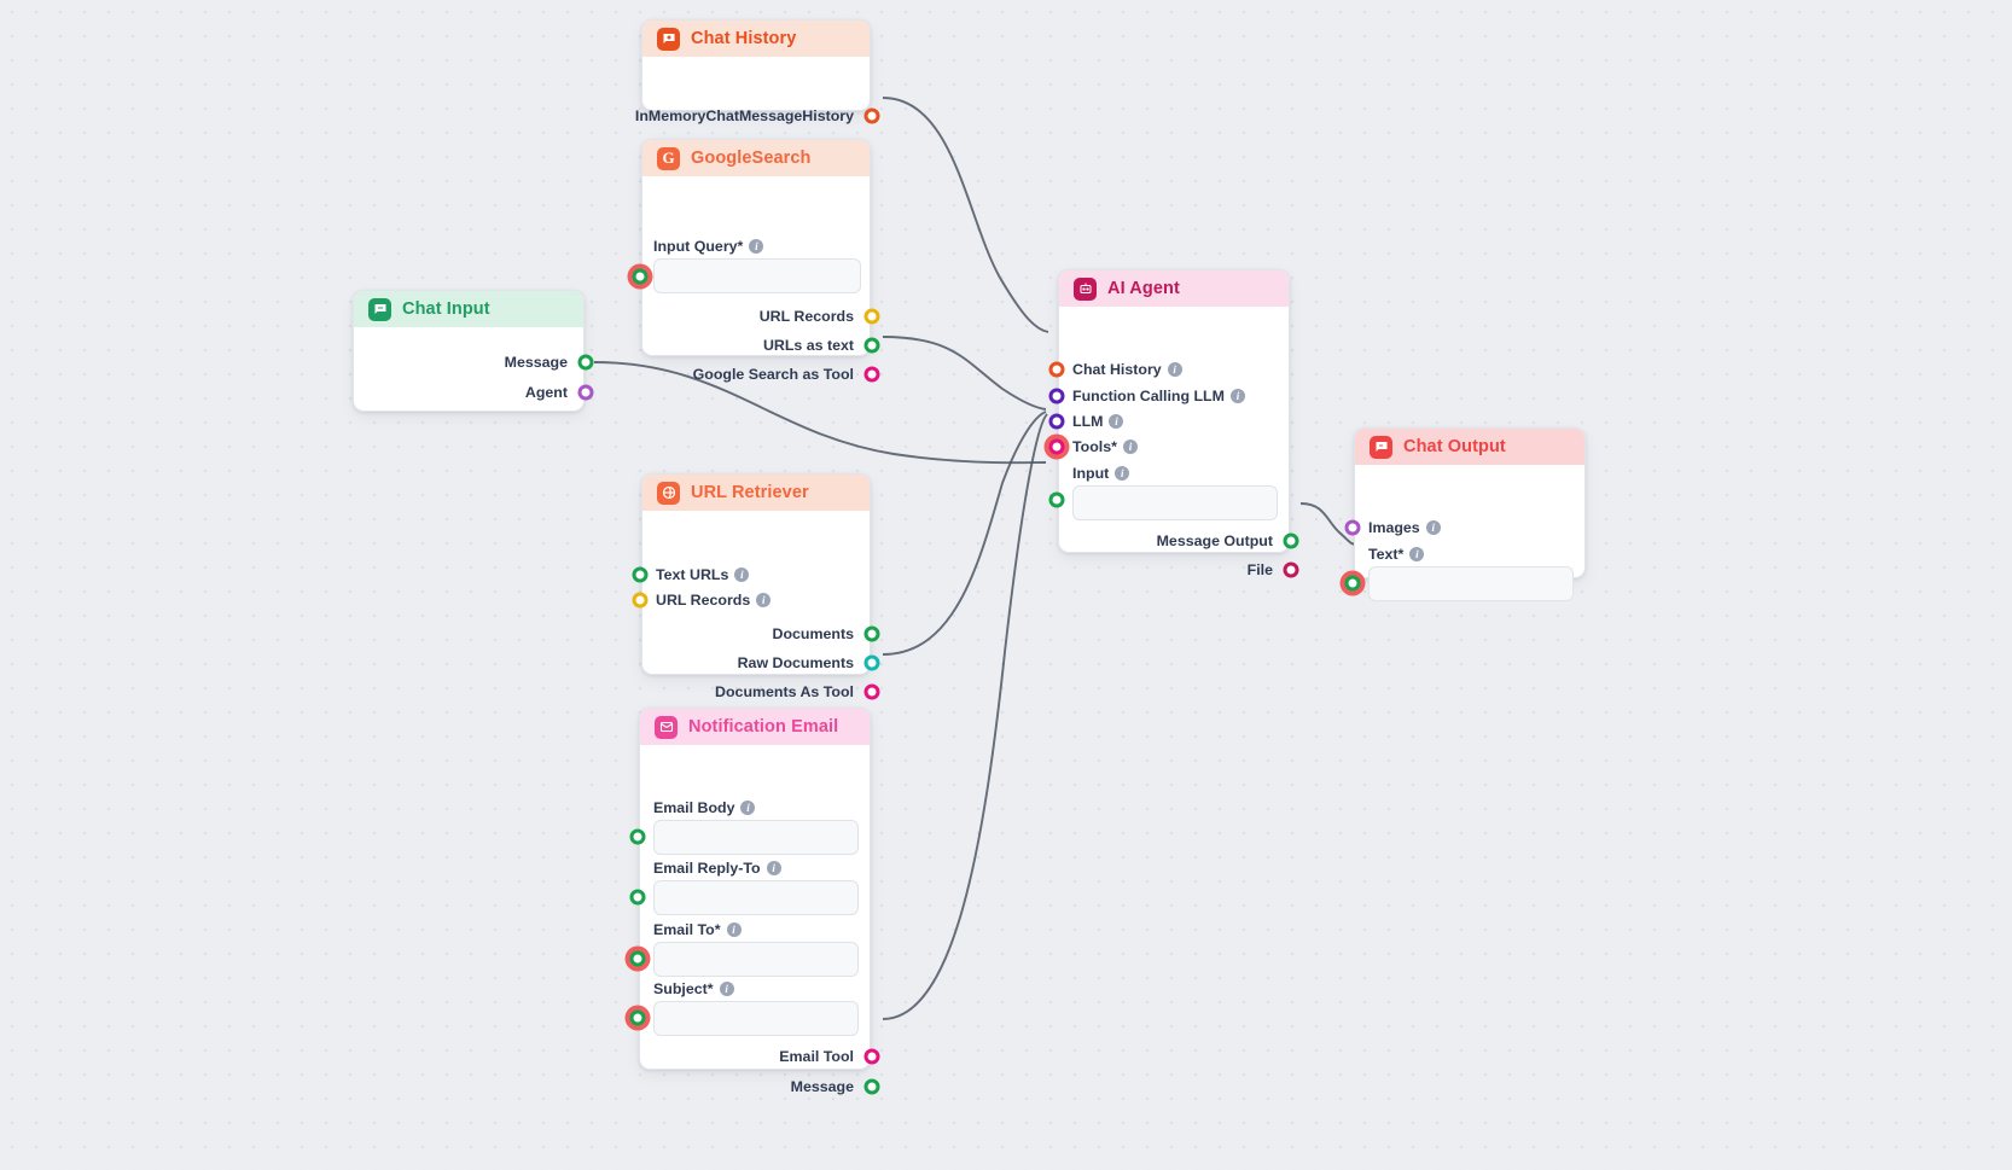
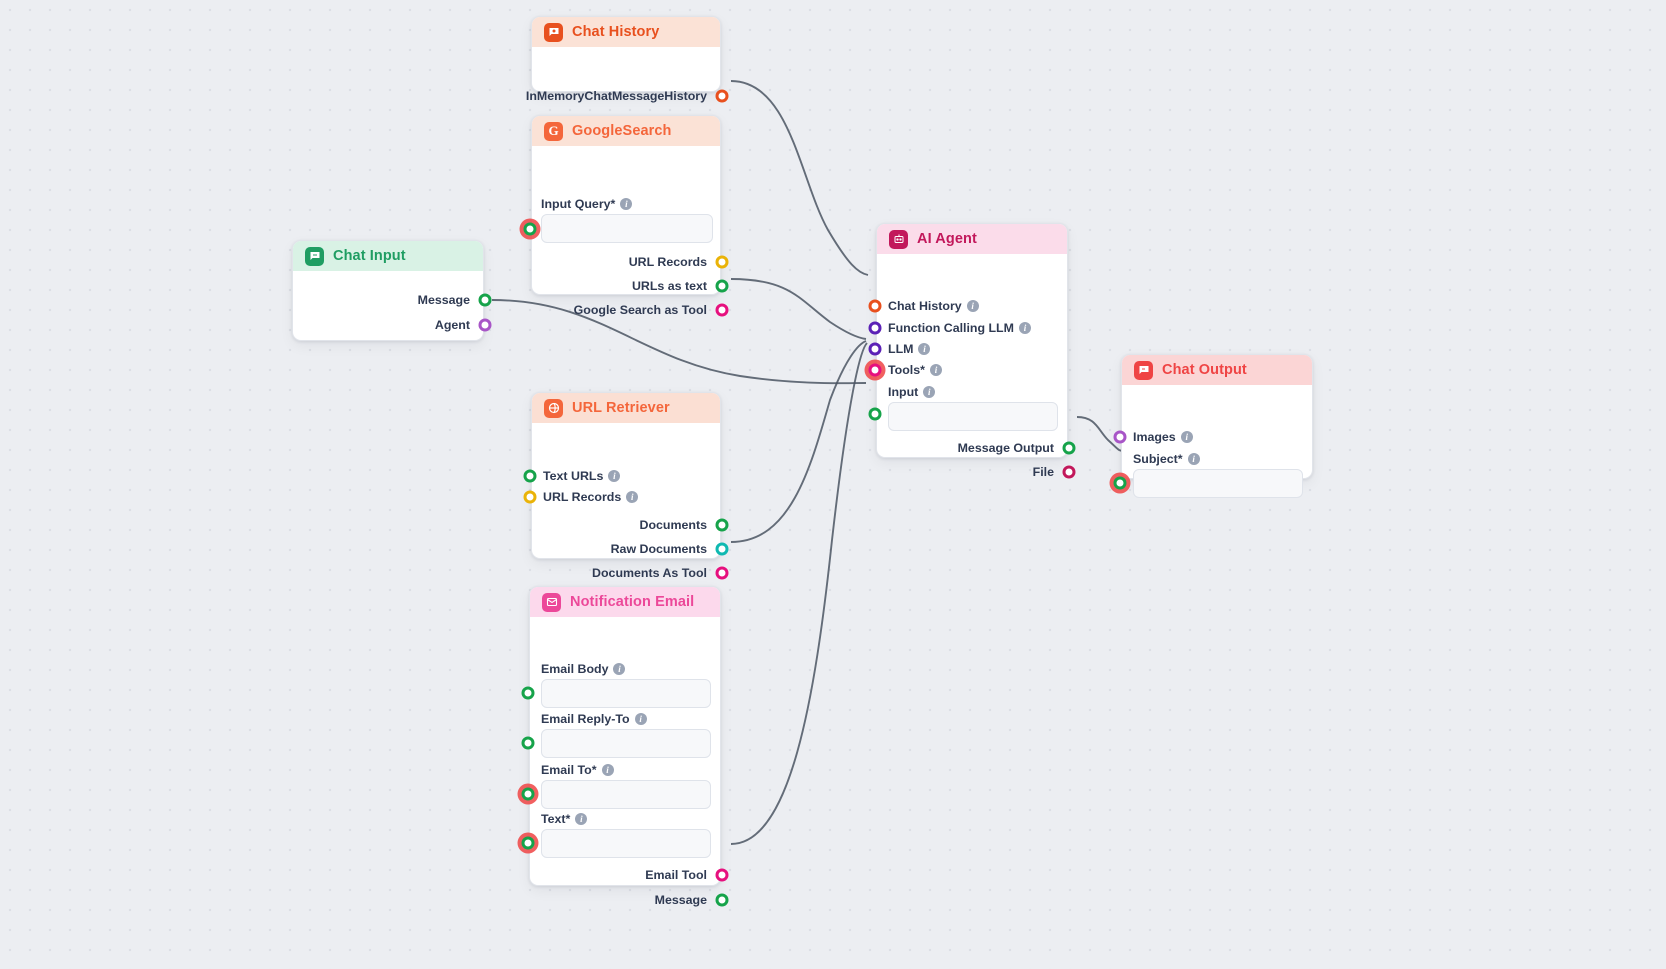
  Chat History
  InMemoryChatMessageHistory
  G
  GoogleSearch
  Input Query*
  i
  URL Records
  URLs as text
  Google Search as Tool
  Chat Input
  Message
  Agent
  URL Retriever
  Text URLs
  i
  URL Records
  i
  Documents
  Raw Documents
  Documents As Tool
  Notification Email
  Email Body
  i
  Email Reply-To
  i
  Email To*
  i
- Subject*
+ Text*
  i
  Email Tool
  Message
  AI Agent
  Chat History
  i
  Function Calling LLM
  i
  LLM
  i
  Tools*
  i
  Input
  i
  Message Output
  File
  Chat Output
  Images
  i
- Text*
+ Subject*
  i
